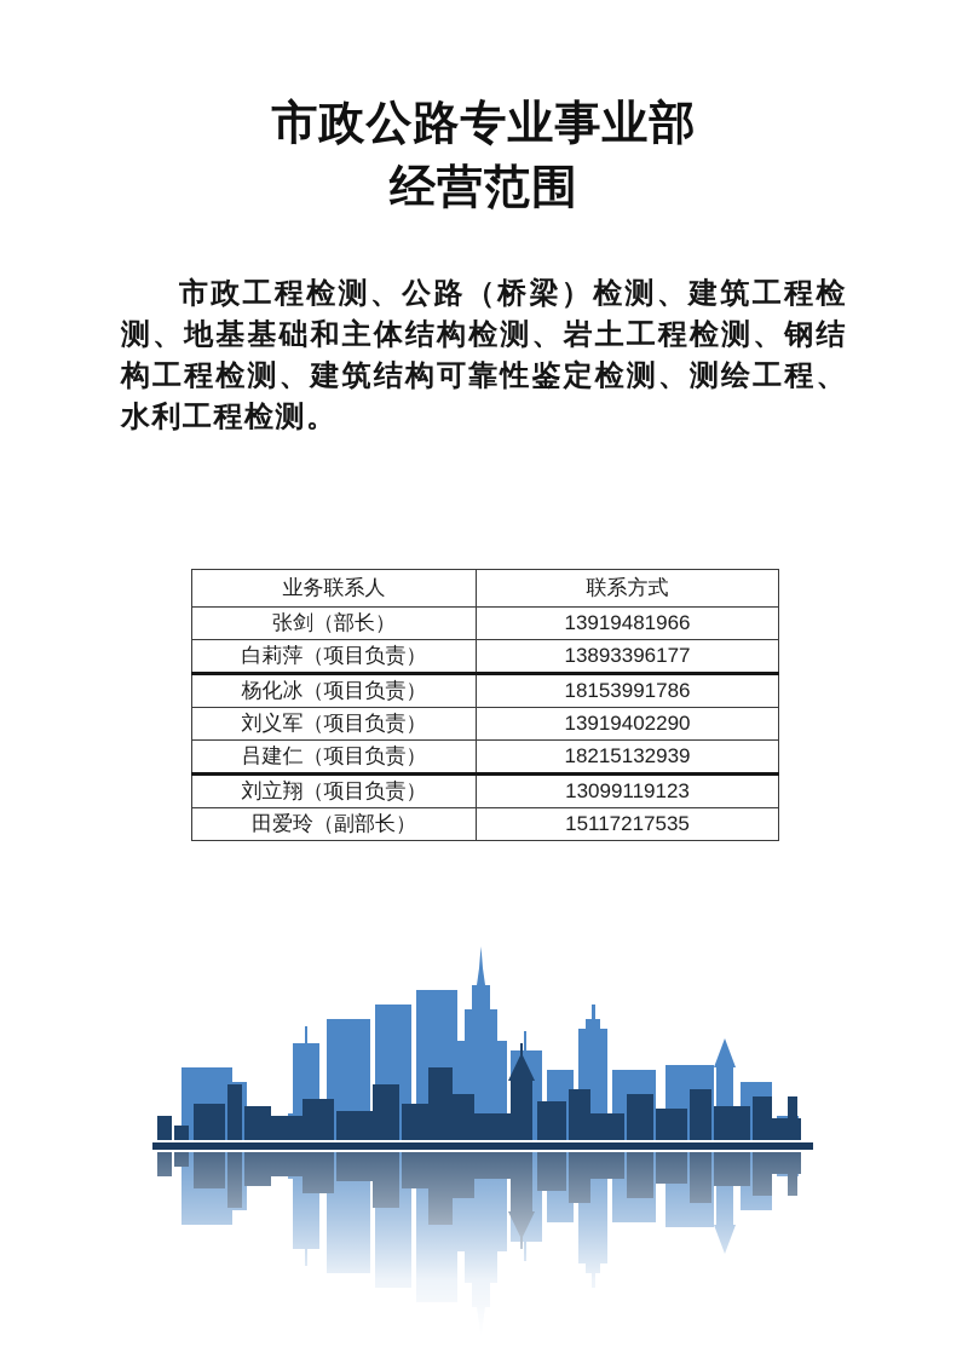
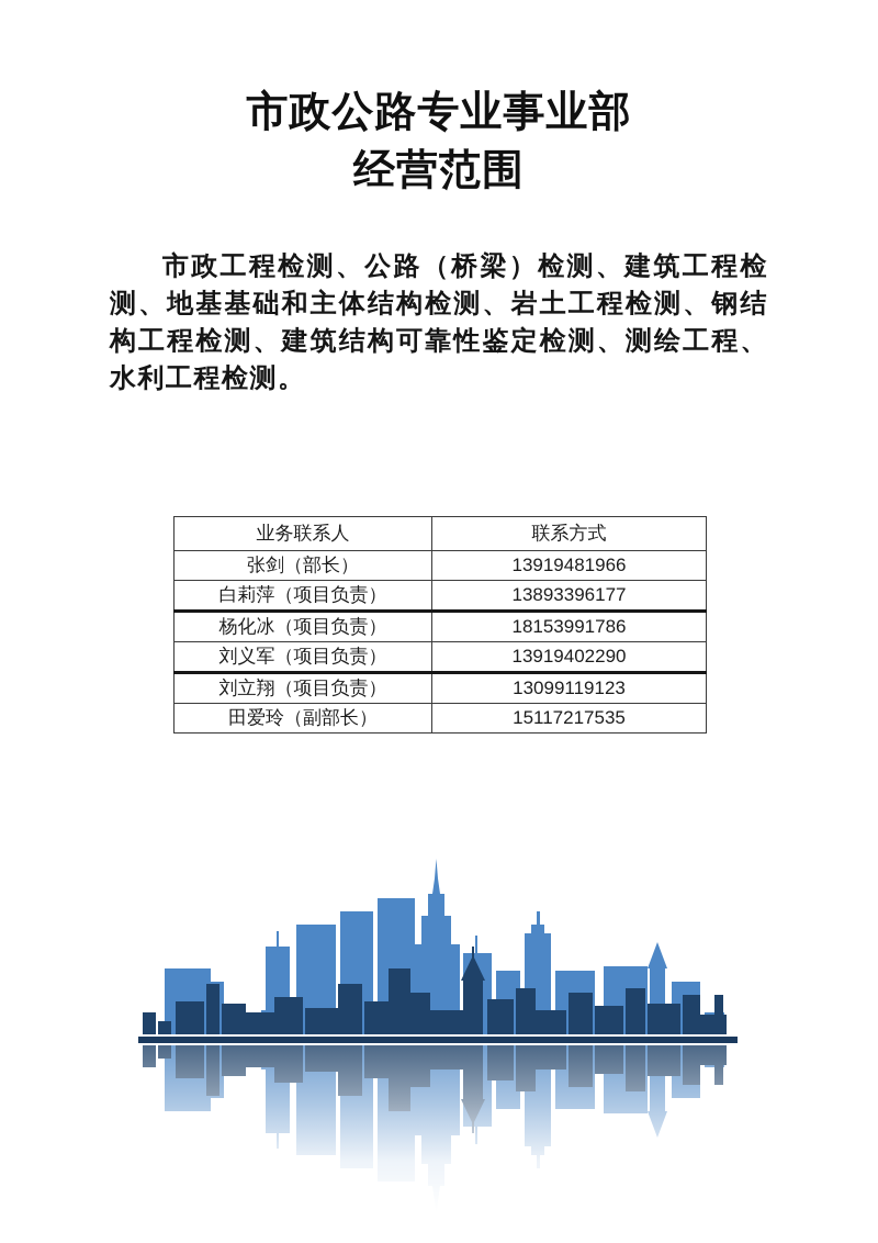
  市政公路专业事业部
  经营范围
  市政工程检测、公路（桥梁）检测、建筑工程检测、地基基础和主体结构检测、岩土工程检测、钢结构工程检测、建筑结构可靠性鉴定检测、测绘工程、水利工程检测。
  业务联系人	联系方式
  张剑（部长）	13919481966
  白莉萍（项目负责）	13893396177
  杨化冰（项目负责）	18153991786
  刘义军（项目负责）	13919402290
- 吕建仁（项目负责）	18215132939
  刘立翔（项目负责）	13099119123
  田爱玲（副部长）	15117217535
